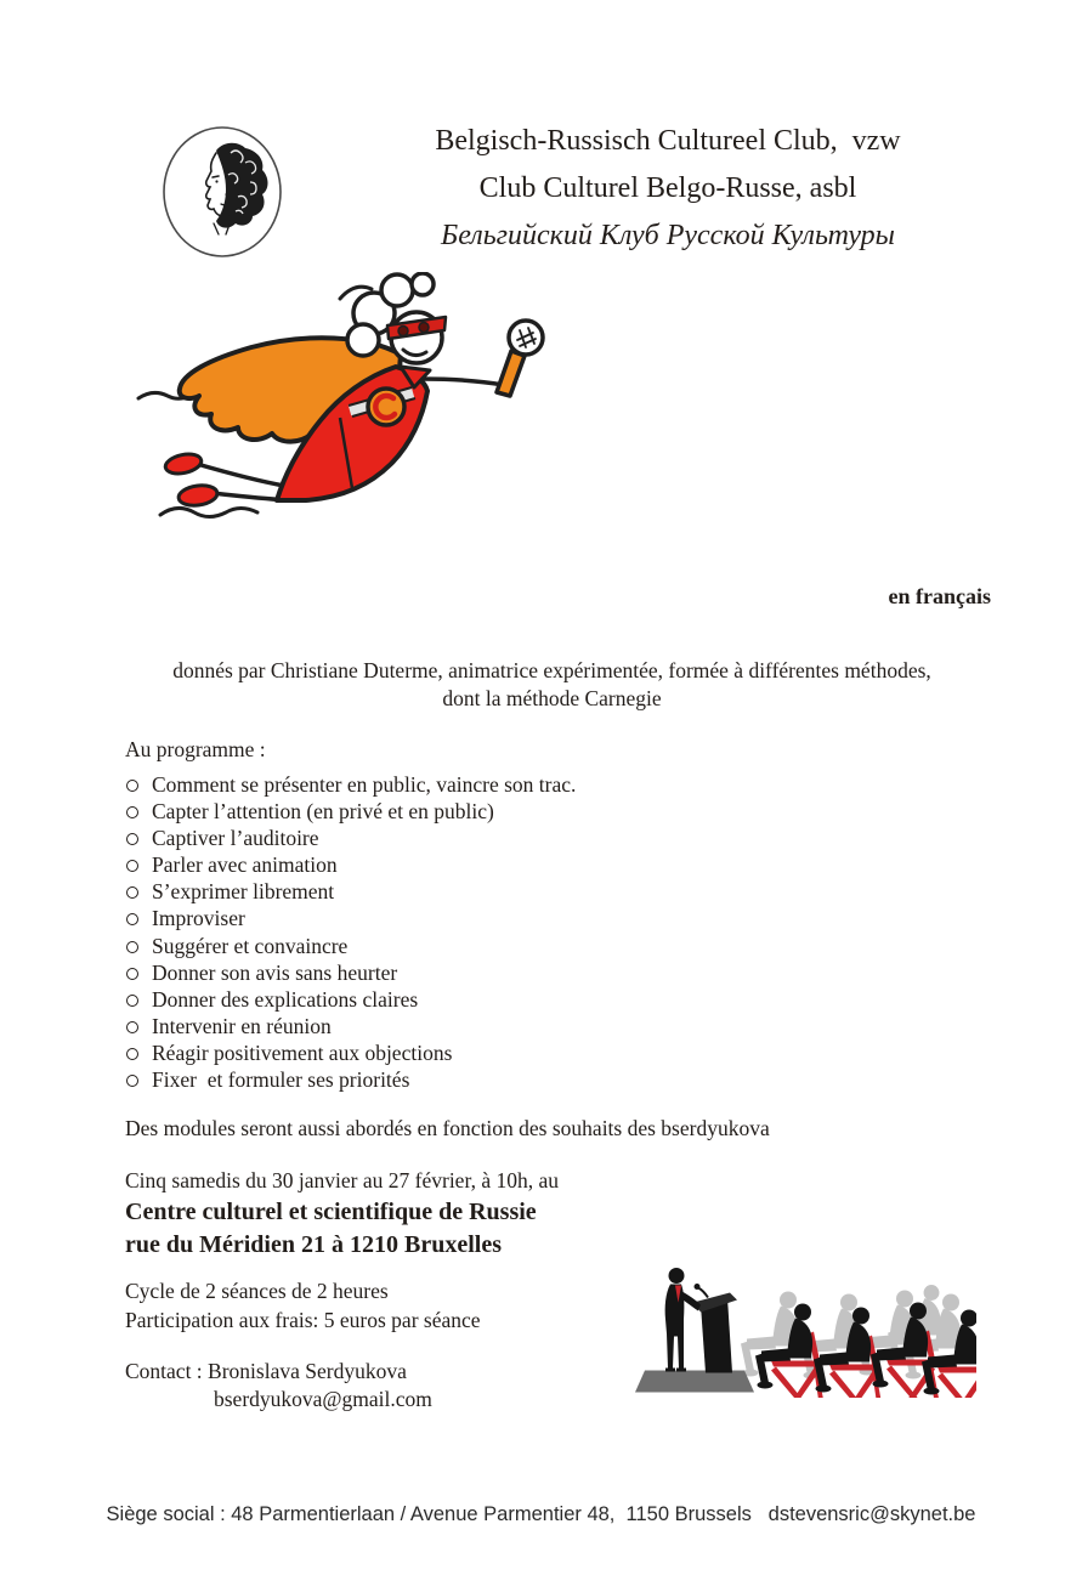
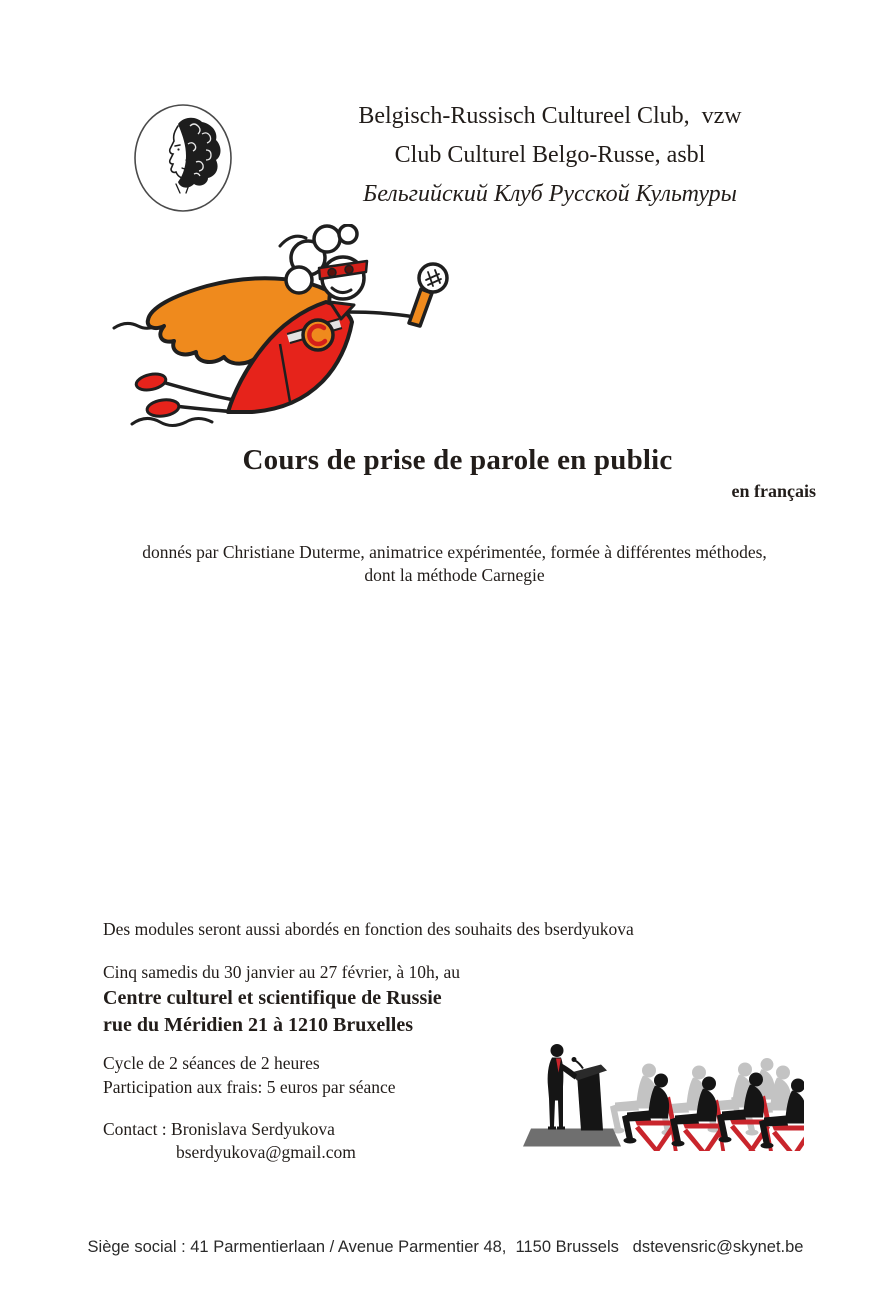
  Belgisch-Russisch Cultureel Club, vzw
  Club Culturel Belgo-Russe, asbl
  Бельгийский Клуб Русской Культуры
+ Cours de prise de parole en public
  en français
  donnés par Christiane Duterme, animatrice expérimentée, formée à différentes méthodes,
  dont la méthode Carnegie
- Au programme :
- Comment se présenter en public, vaincre son trac.
- Capter l’attention (en privé et en public)
- Captiver l’auditoire
- Parler avec animation
- S’exprimer librement
- Improviser
- Suggérer et convaincre
- Donner son avis sans heurter
- Donner des explications claires
- Intervenir en réunion
- Réagir positivement aux objections
- Fixer et formuler ses priorités
  Des modules seront aussi abordés en fonction des souhaits des bserdyukova
  Cinq samedis du 30 janvier au 27 février, à 10h, au
  Centre culturel et scientifique de Russie
  rue du Méridien 21 à 1210 Bruxelles
  Cycle de 2 séances de 2 heures
  Participation aux frais: 5 euros par séance
  Contact : Bronislava Serdyukova
  bserdyukova@gmail.com
- Siège social : 48 Parmentierlaan / Avenue Parmentier 48, 1150 Brussels dstevensric@skynet.be
+ Siège social : 41 Parmentierlaan / Avenue Parmentier 48, 1150 Brussels dstevensric@skynet.be
